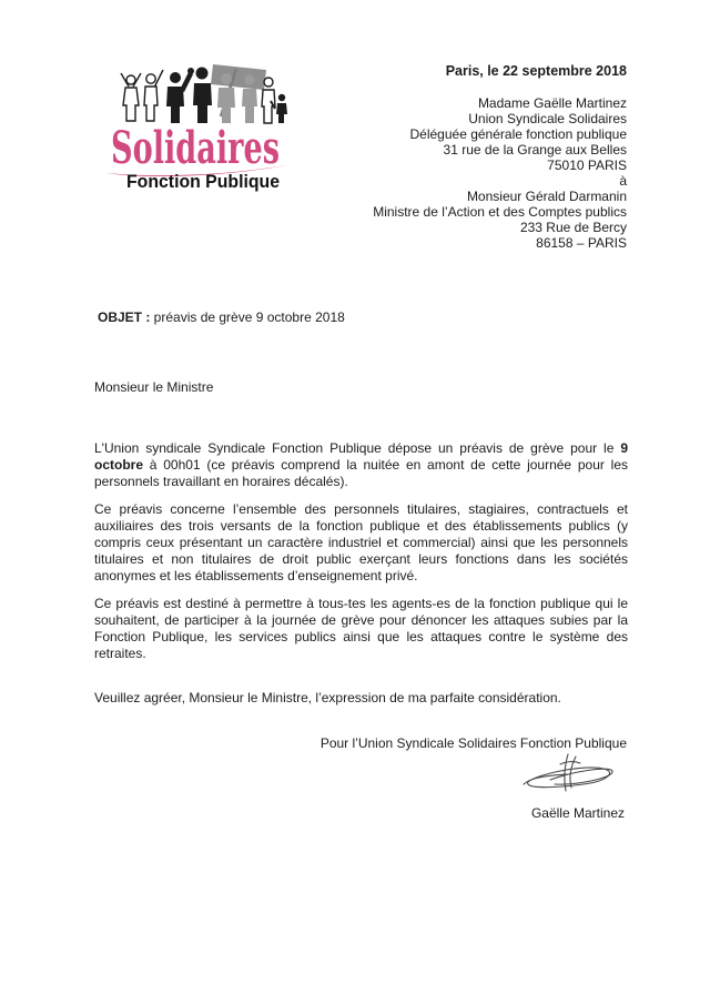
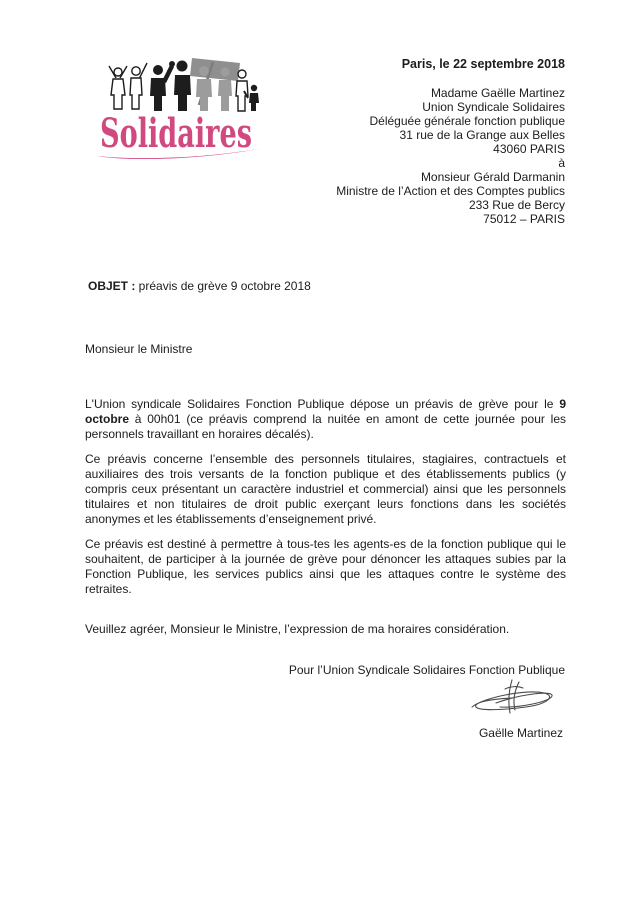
  Solidaires
- Fonction Publique
  Paris, le 22 septembre 2018
  Madame Gaëlle Martinez
  Union Syndicale Solidaires
  Déléguée générale fonction publique
  31 rue de la Grange aux Belles
- 75010 PARIS
+ 43060 PARIS
  à
  Monsieur Gérald Darmanin
  Ministre de l’Action et des Comptes publics
  233 Rue de Bercy
- 86158 – PARIS
+ 75012 – PARIS
  OBJET : préavis de grève 9 octobre 2018
  Monsieur le Ministre
- L'Union syndicale Syndicale Fonction Publique dépose un préavis de grève pour le 9 octobre à 00h01 (ce préavis comprend la nuitée en amont de cette journée pour les personnels travaillant en horaires décalés).
+ L'Union syndicale Solidaires Fonction Publique dépose un préavis de grève pour le 9 octobre à 00h01 (ce préavis comprend la nuitée en amont de cette journée pour les personnels travaillant en horaires décalés).
  Ce préavis concerne l’ensemble des personnels titulaires, stagiaires, contractuels et auxiliaires des trois versants de la fonction publique et des établissements publics (y compris ceux présentant un caractère industriel et commercial) ainsi que les personnels titulaires et non titulaires de droit public exerçant leurs fonctions dans les sociétés anonymes et les établissements d’enseignement privé.
  Ce préavis est destiné à permettre à tous-tes les agents-es de la fonction publique qui le souhaitent, de participer à la journée de grève pour dénoncer les attaques subies par la Fonction Publique, les services publics ainsi que les attaques contre le système des retraites.
- Veuillez agréer, Monsieur le Ministre, l’expression de ma parfaite considération.
+ Veuillez agréer, Monsieur le Ministre, l’expression de ma horaires considération.
  Pour l’Union Syndicale Solidaires Fonction Publique
  Gaëlle Martinez
